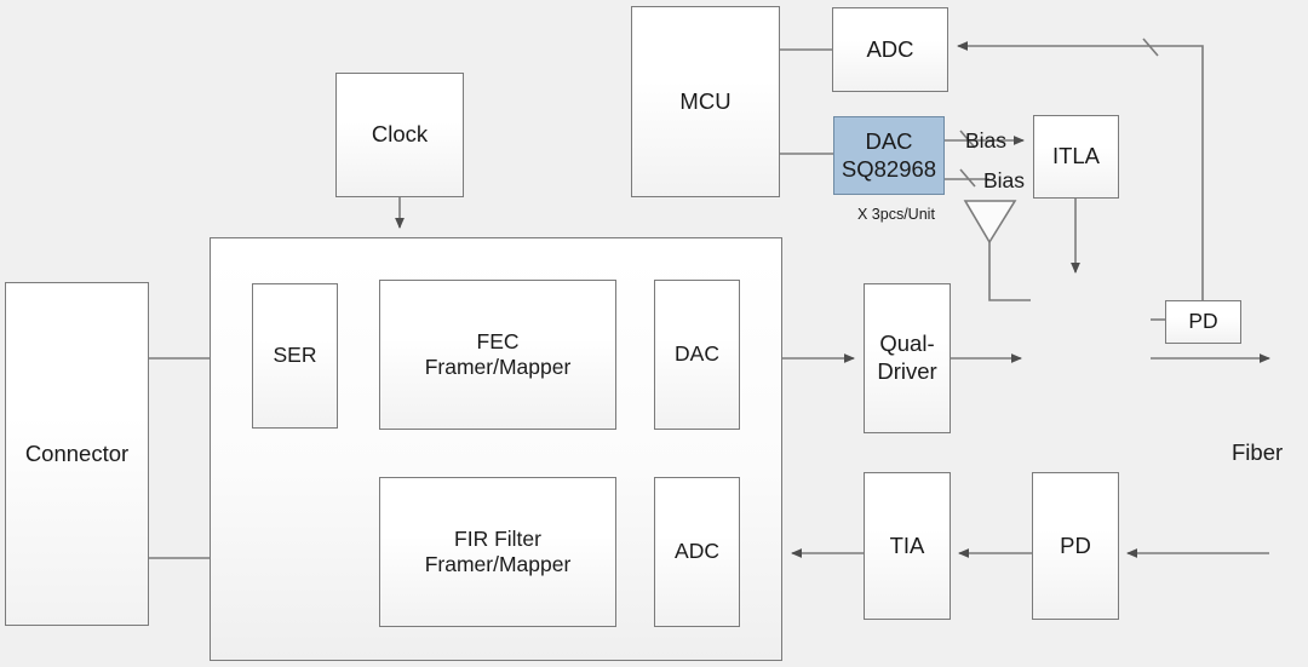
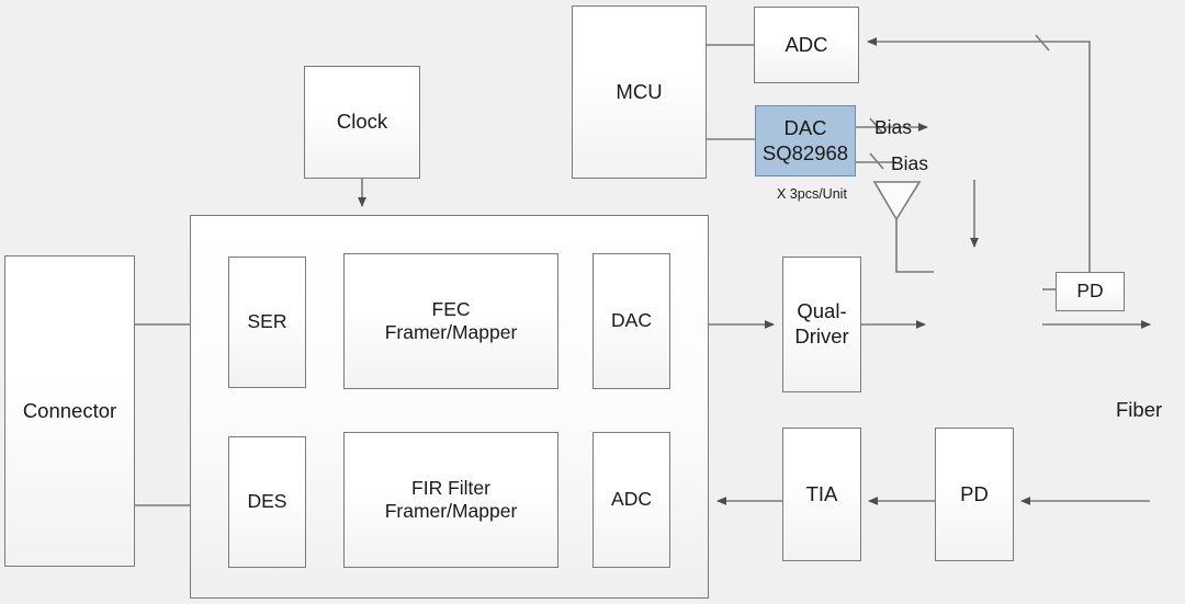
  Connector
  Clock
  SER
  FEC
  Framer/Mapper
  DAC
+ DES
  FIR Filter
  Framer/Mapper
  ADC
  MCU
  ADC
  DAC
  SQ82968
  X 3pcs/Unit
  Bias
  Bias
- ITLA
  Qual-
  Driver
  PD
  Fiber
  TIA
  PD
